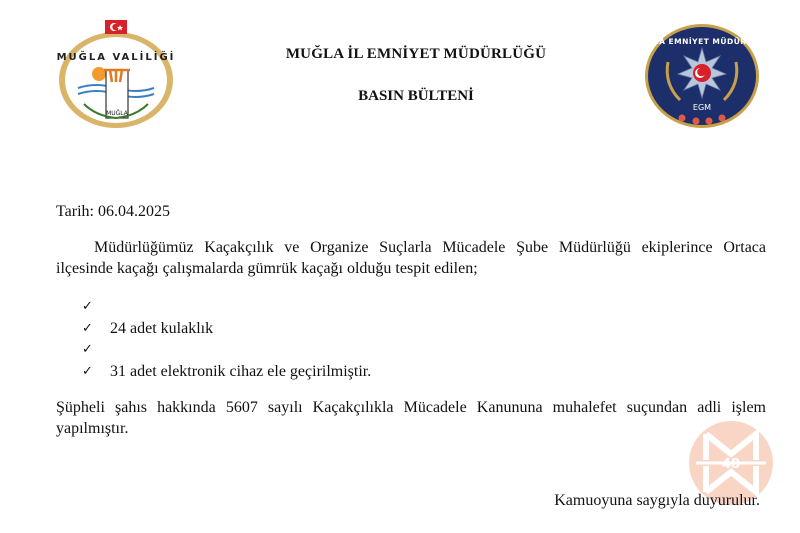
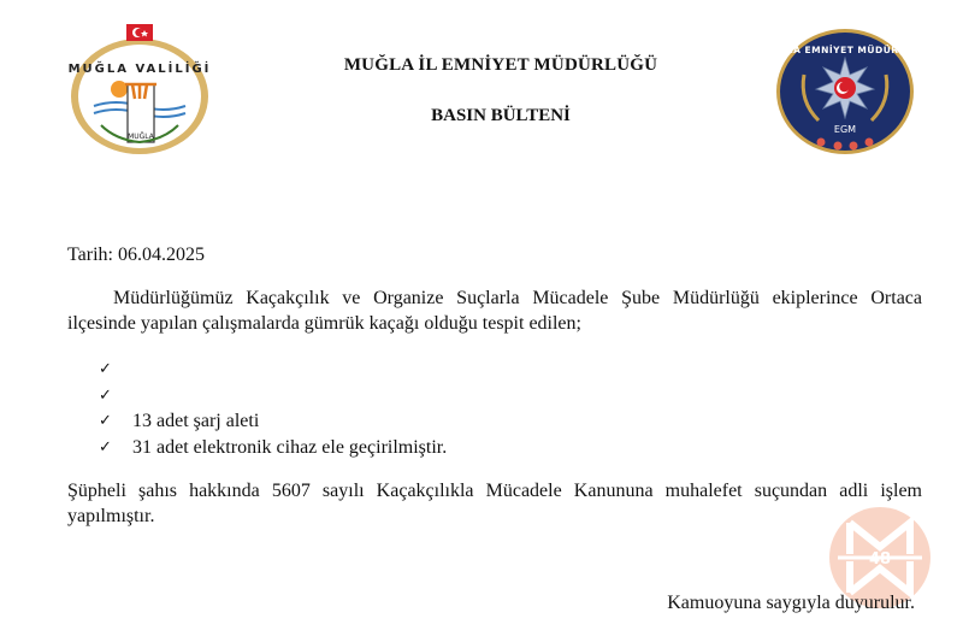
  MUĞLA VALİLİĞİ
  UĞLA EMNİYET MÜDÜRLÜ
  EGM
  MUĞLA İL EMNİYET MÜDÜRLÜĞÜ
  BASIN BÜLTENİ
  Tarih: 06.04.2025
- Müdürlüğümüz Kaçakçılık ve Organize Suçlarla Mücadele Şube Müdürlüğü ekiplerince Ortaca ilçesinde kaçağı çalışmalarda gümrük kaçağı olduğu tespit edilen;
+ Müdürlüğümüz Kaçakçılık ve Organize Suçlarla Mücadele Şube Müdürlüğü ekiplerince Ortaca ilçesinde yapılan çalışmalarda gümrük kaçağı olduğu tespit edilen;
  ✓
  ✓
- 24 adet kulaklık
  ✓
+ 13 adet şarj aleti
  ✓
  31 adet elektronik cihaz ele geçirilmiştir.
  Şüpheli şahıs hakkında 5607 sayılı Kaçakçılıkla Mücadele Kanununa muhalefet suçundan adli işlem yapılmıştır.
  48
  Kamuoyuna saygıyla duyurulur.
